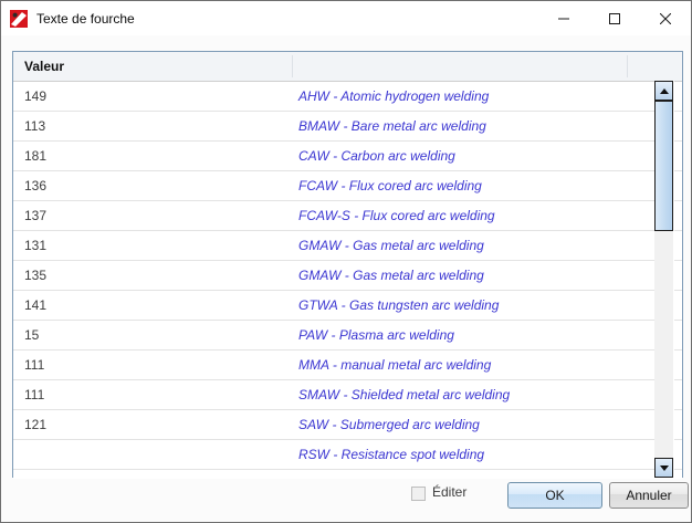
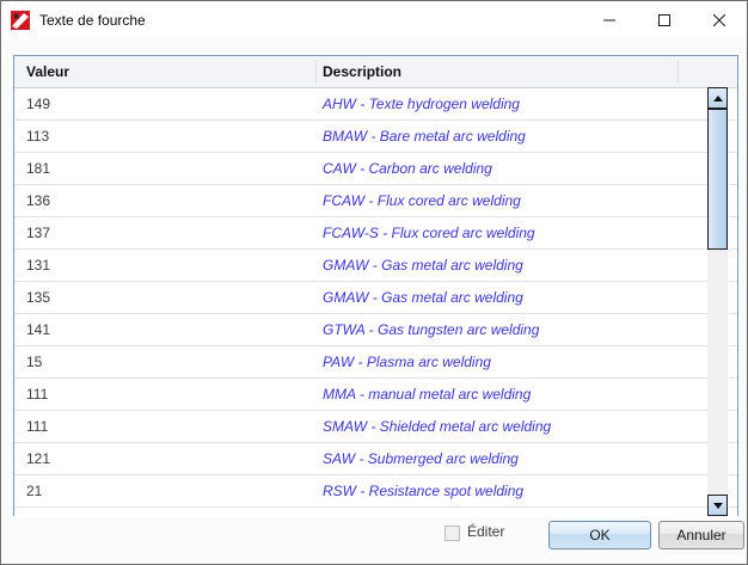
  Texte de fourche
  Valeur
+ Description
  149
- AHW - Atomic hydrogen welding
+ AHW - Texte hydrogen welding
  113
  BMAW - Bare metal arc welding
  181
  CAW - Carbon arc welding
  136
  FCAW - Flux cored arc welding
  137
  FCAW-S - Flux cored arc welding
  131
  GMAW - Gas metal arc welding
  135
  GMAW - Gas metal arc welding
  141
  GTWA - Gas tungsten arc welding
  15
  PAW - Plasma arc welding
  111
  MMA - manual metal arc welding
  111
  SMAW - Shielded metal arc welding
  121
  SAW - Submerged arc welding
+ 21
  RSW - Resistance spot welding
  Éditer
  OK
  Annuler
